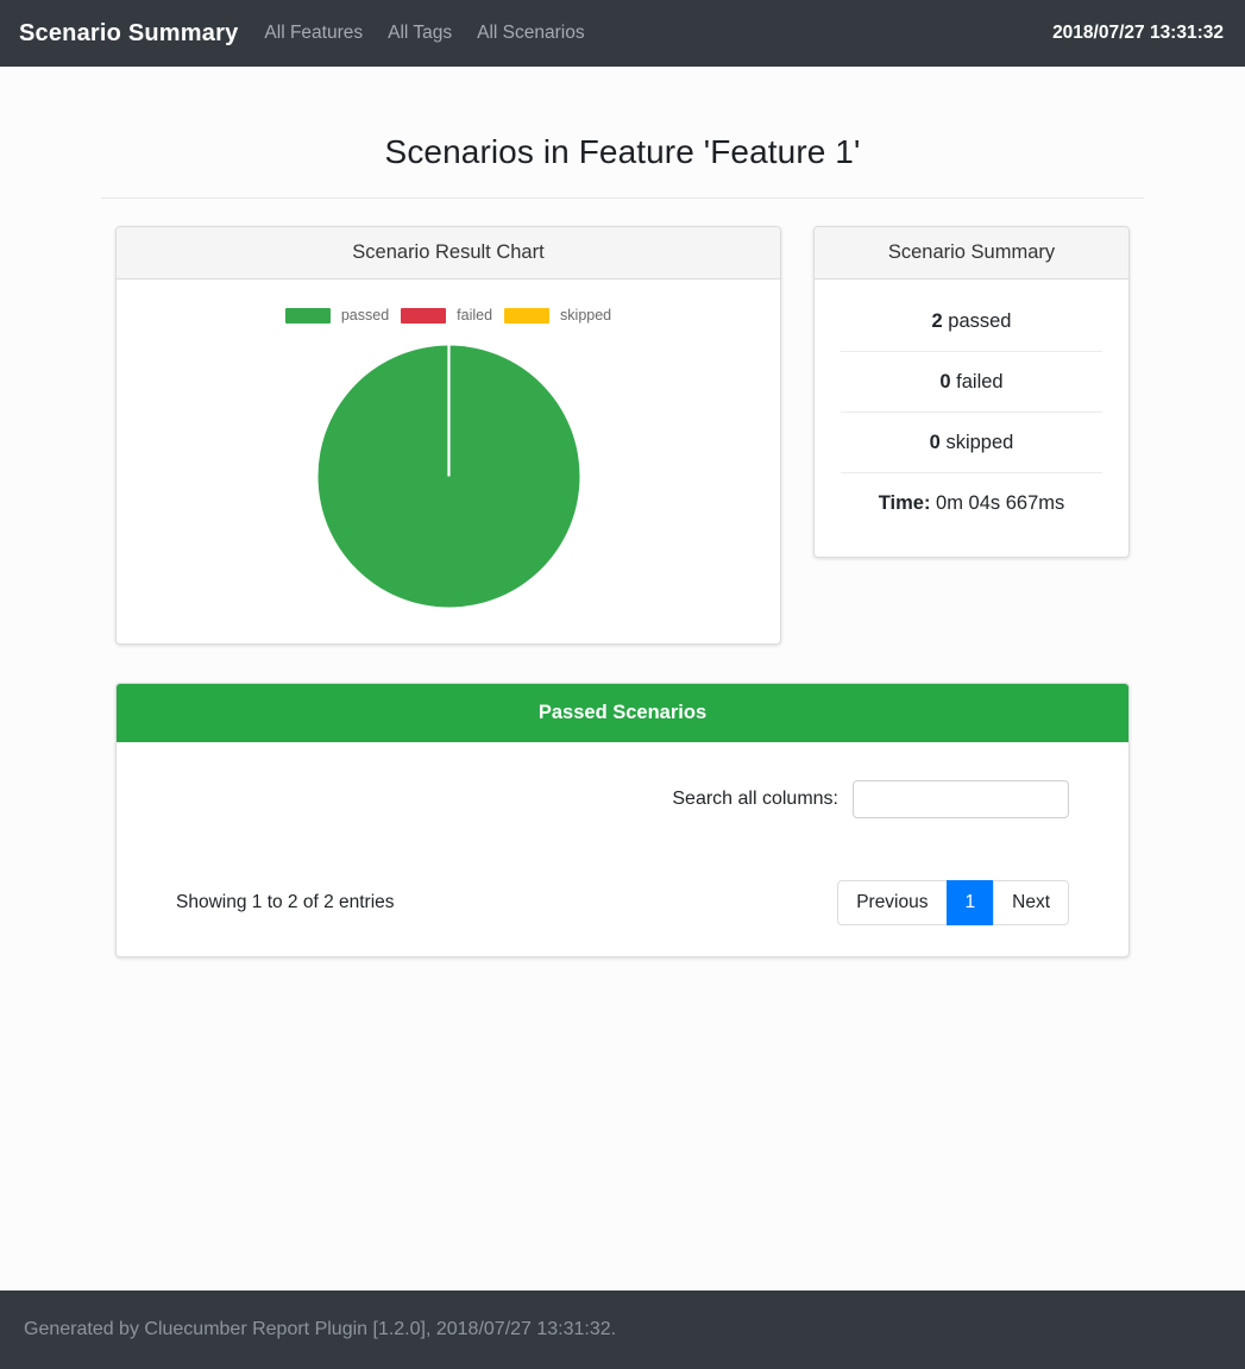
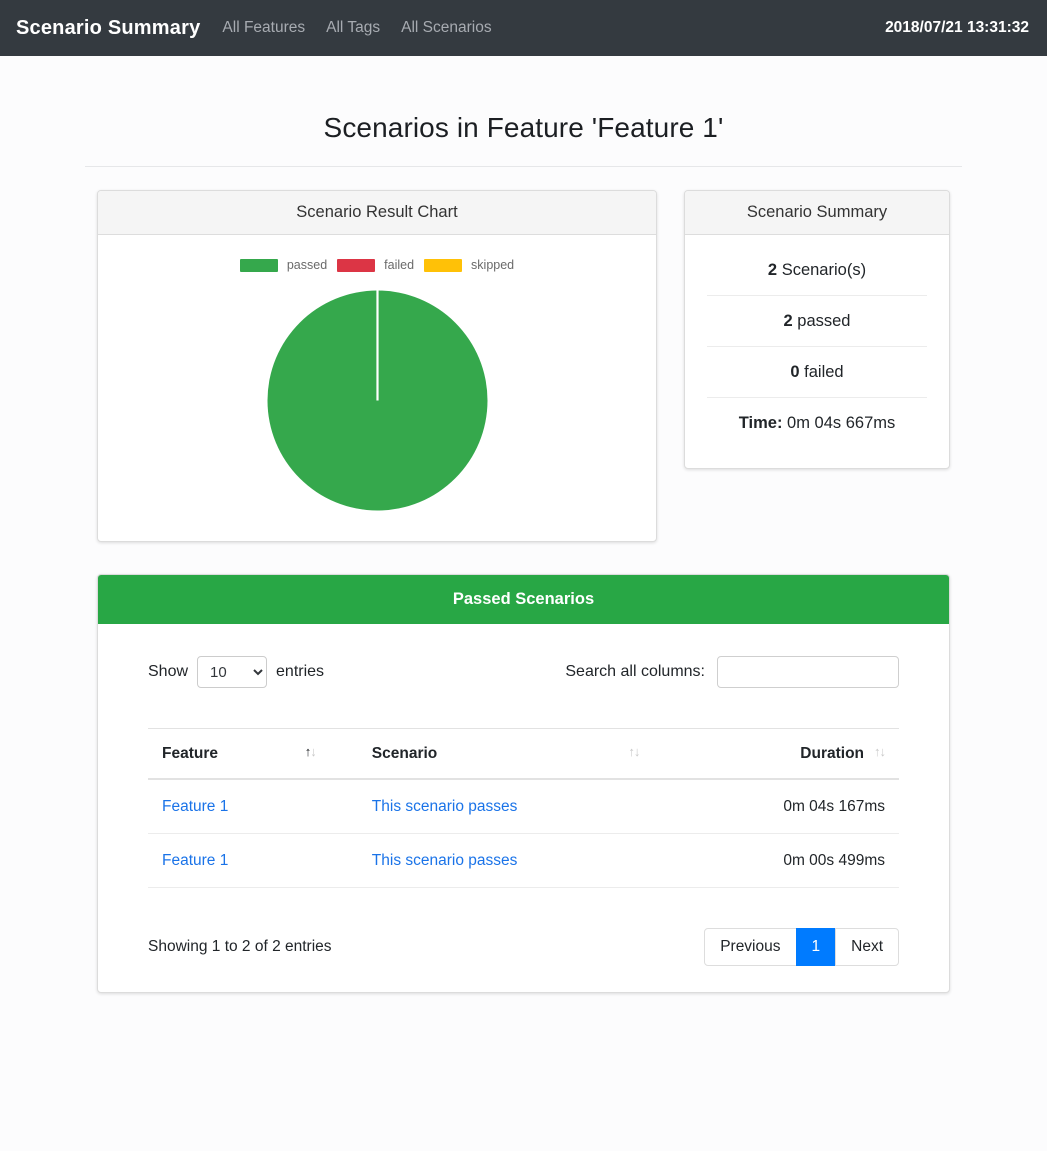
  Scenario Summary
  All Features
  All Tags
  All Scenarios
- 2018/07/27 13:31:32
+ 2018/07/21 13:31:32
  Scenarios in Feature 'Feature 1'
  Scenario Result Chart
  passed
  failed
  skipped
  Scenario Summary
+ 2 Scenario(s)
  2 passed
  0 failed
- 0 skipped
  Time: 0m 04s 667ms
  Passed Scenarios
+ Show
+ 10
+ entries
  Search all columns:
+ Feature ↑↓		Scenario ↑↓		↑↓ Duration
+ Feature 1		This scenario passes		0m 04s 167ms
+ Feature 1		This scenario passes		0m 00s 499ms
  Showing 1 to 2 of 2 entries
  Previous
  1
  Next
- Generated by Cluecumber Report Plugin [1.2.0], 2018/07/27 13:31:32.
